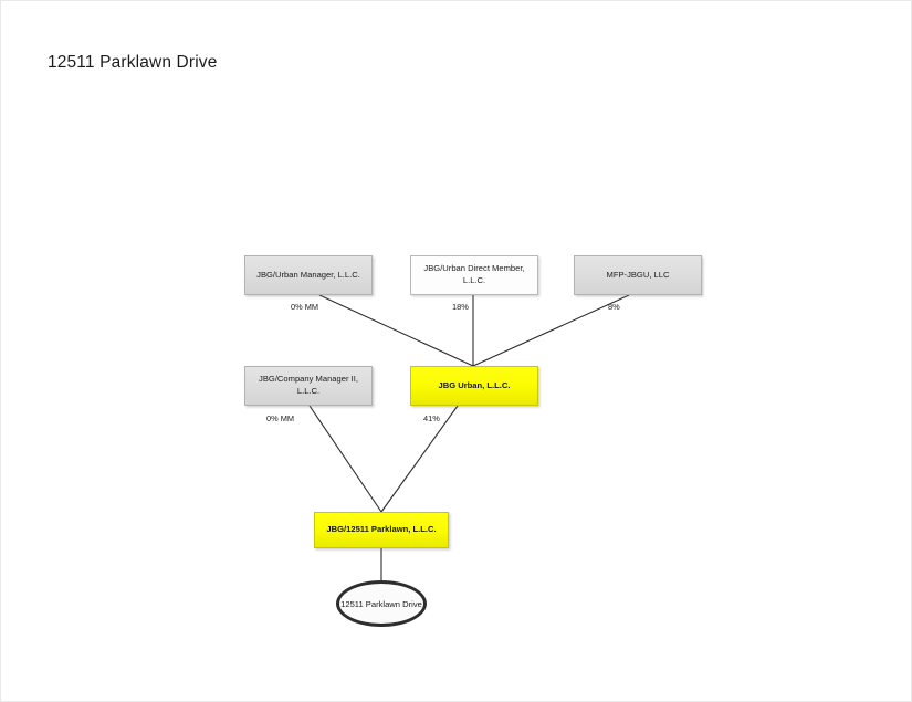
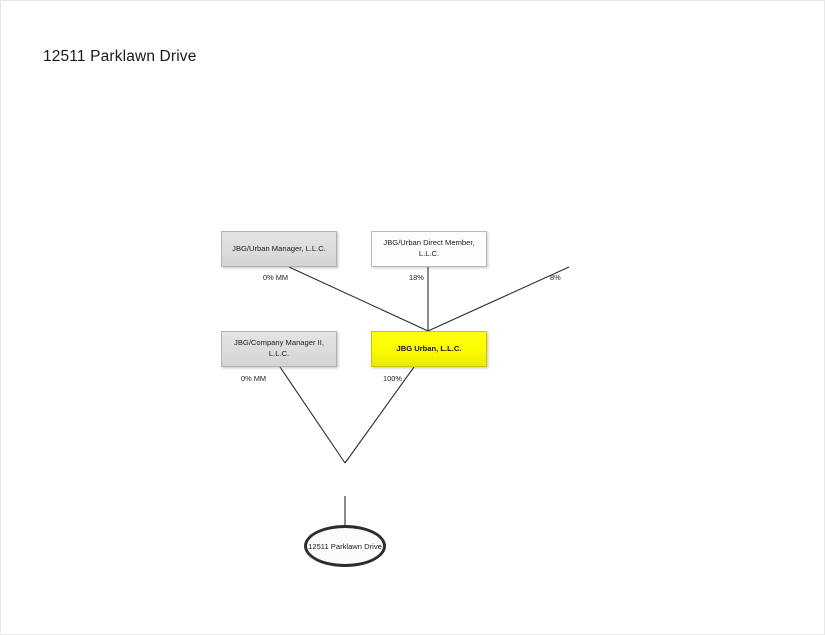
  12511 Parklawn Drive
  JBG/Urban Manager, L.L.C.
  JBG/Urban Direct Member, L.L.C.
- MFP-JBGU, LLC
  0% MM
  18%
  8%
  JBG/Company Manager II, L.L.C.
  JBG Urban, L.L.C.
  0% MM
- 41%
+ 100%
- JBG/12511 Parklawn, L.L.C.
  12511 Parklawn Drive
